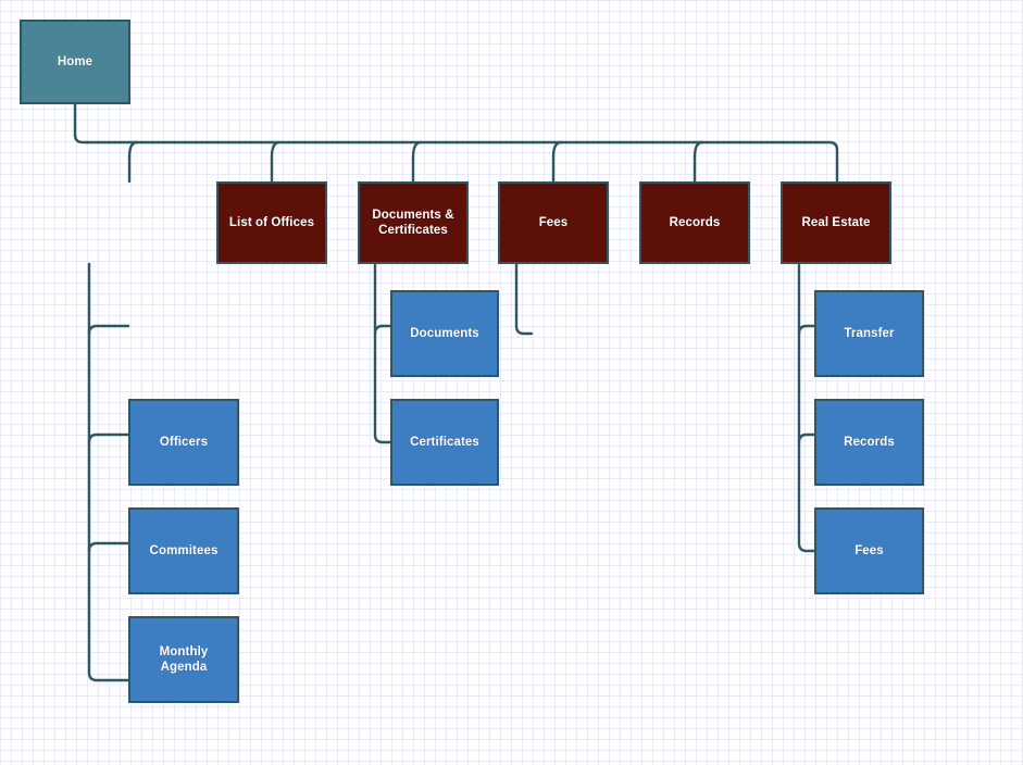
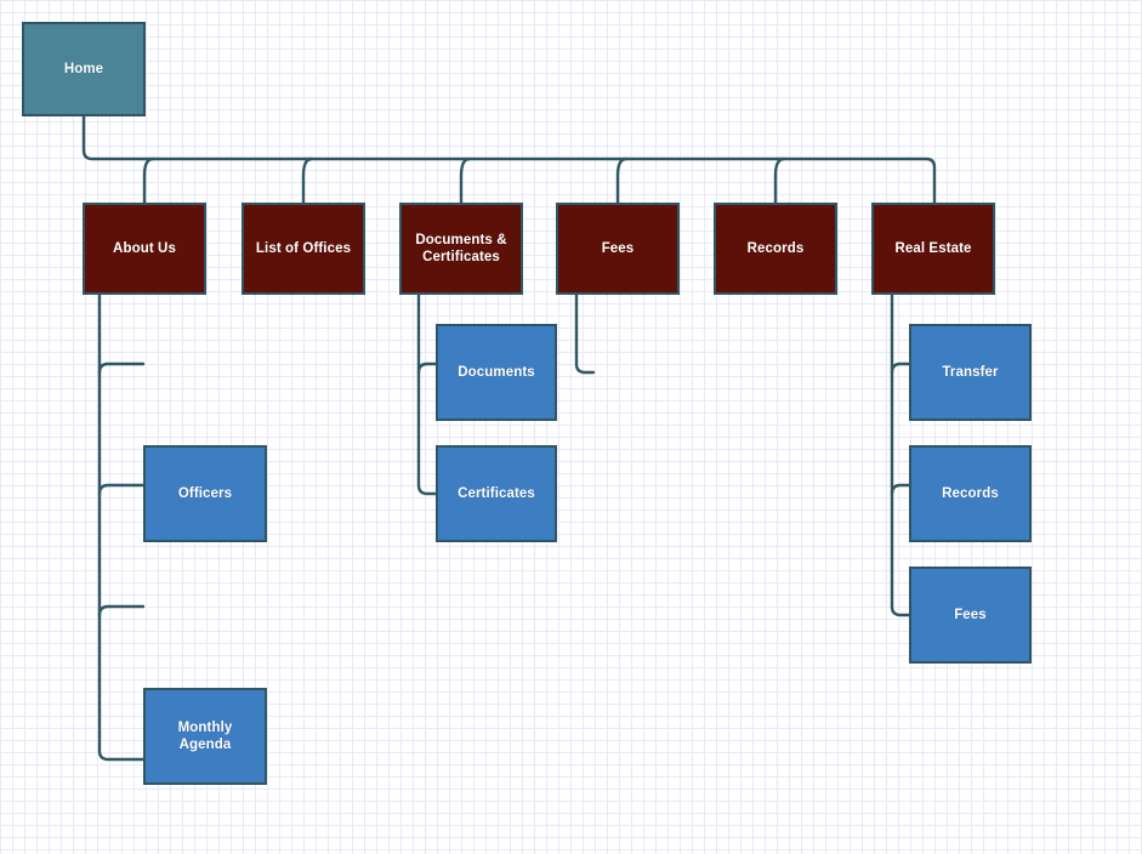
  Home
+ About Us
  List of Offices
  Documents &
  Certificates
  Fees
  Records
  Real Estate
  Officers
- Commitees
  Monthly
  Agenda
  Documents
  Certificates
  Transfer
  Records
  Fees
